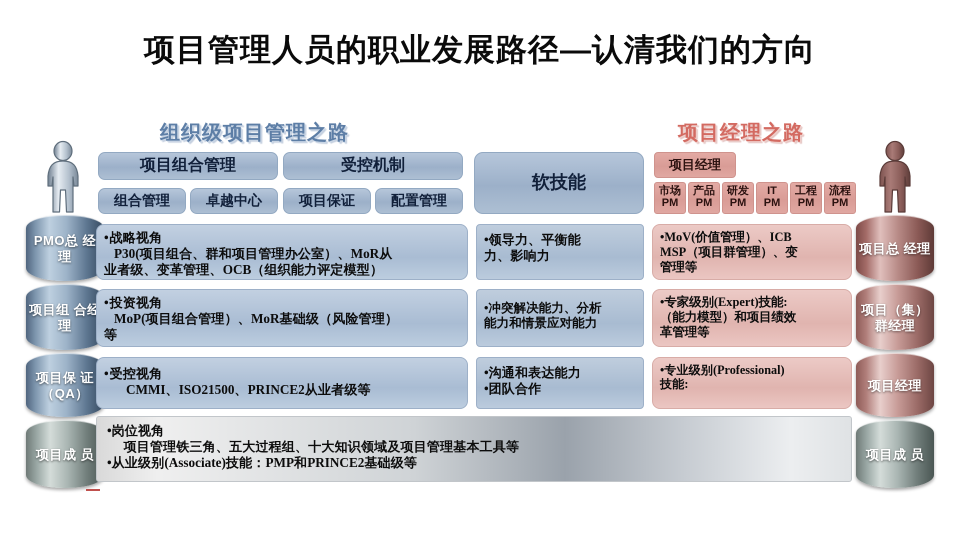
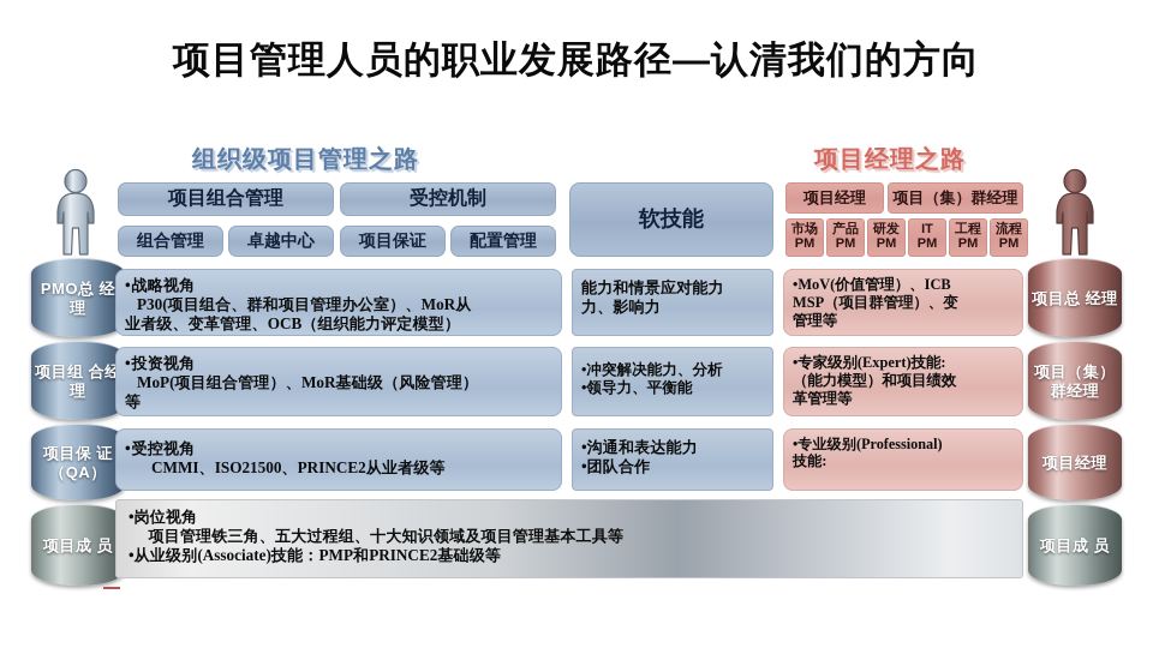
  项目管理人员的职业发展路径—认清我们的方向
  组织级项目管理之路
  项目经理之路
  PMO总 经理
  项目组 合经理
  项目保 证（QA）
  项目成 员
  项目总 经理
  项目（集） 群经理
  项目经理
  项目成 员
  项目组合管理
  受控机制
  组合管理
  卓越中心
  项目保证
  配置管理
  软技能
  项目经理
+ 项目（集）群经理
  市场
  PM
  产品
  PM
  研发
  PM
  IT
  PM
  工程
  PM
  流程
  PM
  战略视角
  P30(项目组合、群和项目管理办公室）、MoR从
  业者级、变革管理、OCB（组织能力评定模型）
  投资视角
  MoP(项目组合管理）、MoR基础级（风险管理）
  等
  受控视角
  CMMI、ISO21500、PRINCE2从业者级等
- •领导力、平衡能
+ 能力和情景应对能力
  力、影响力
  •冲突解决能力、分析
- 能力和情景应对能力
+ •领导力、平衡能
  •沟通和表达能力
  •团队合作
  •MoV(价值管理）、ICB
  MSP（项目群管理）、变
  管理等
  •专家级别(Expert)技能:
  （能力模型）和项目绩效
  革管理等
  •专业级别(Professional)
  技能:
  •岗位视角
  项目管理铁三角、五大过程组、十大知识领域及项目管理基本工具等
  •从业级别(Associate)技能：PMP和PRINCE2基础级等
